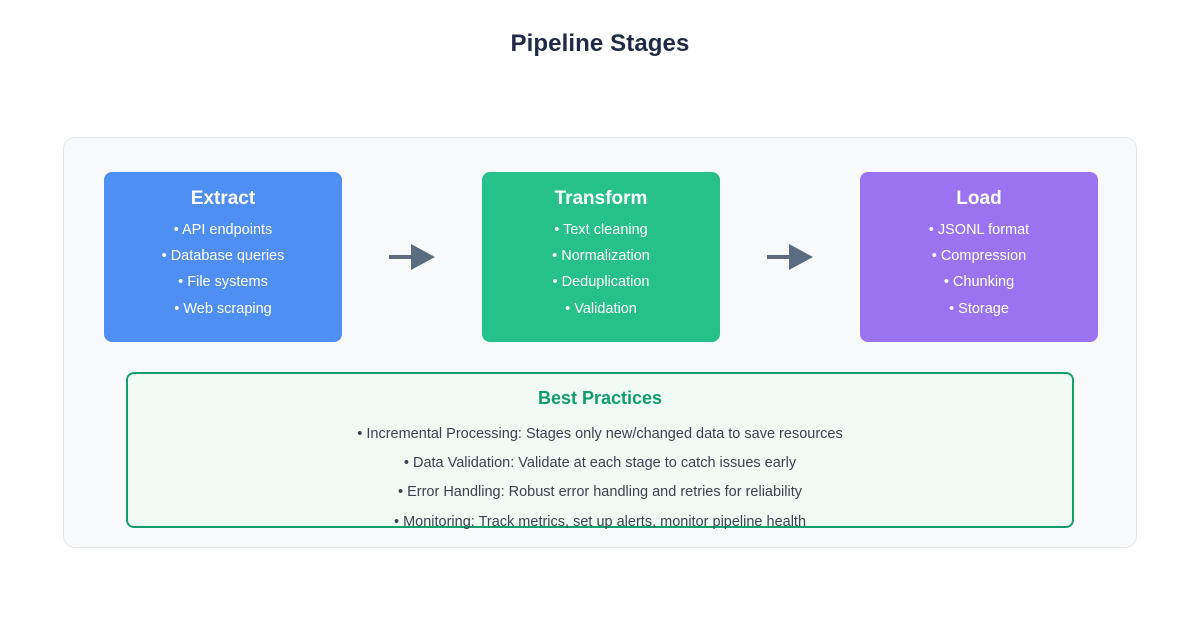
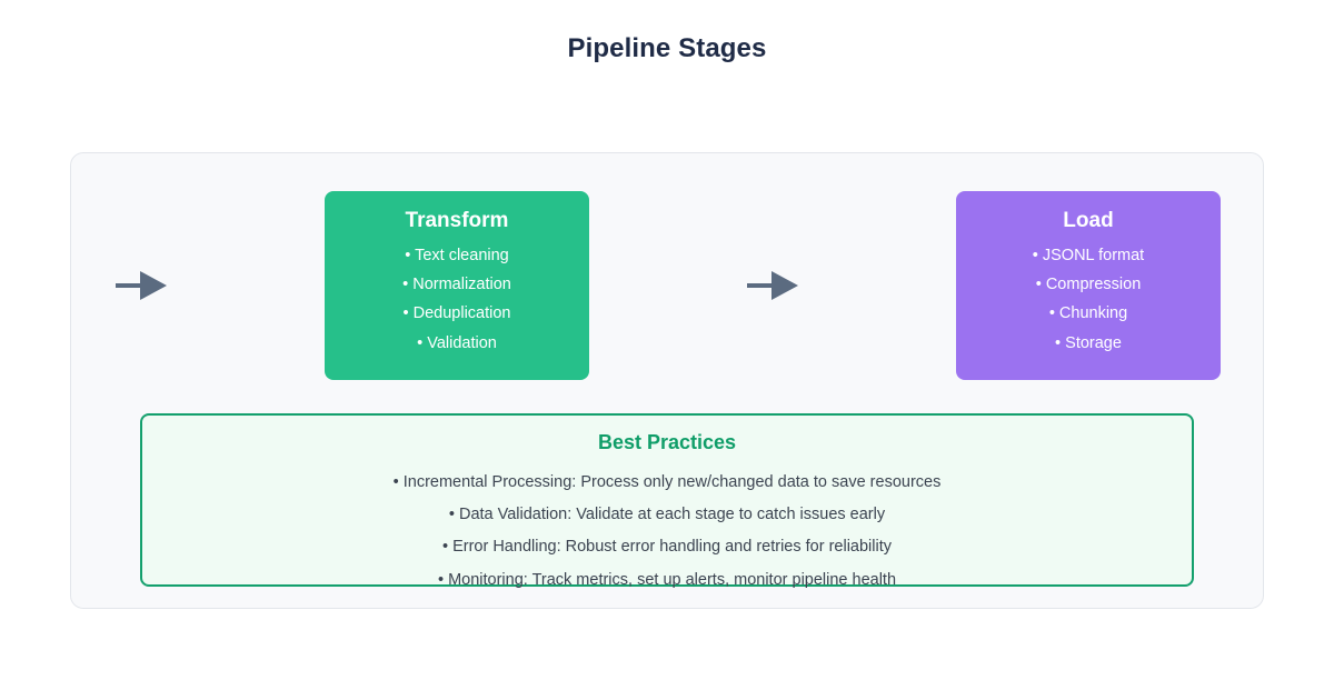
  Pipeline Stages
- Extract
- • API endpoints
- • Database queries
- • File systems
- • Web scraping
  Transform
  • Text cleaning
  • Normalization
  • Deduplication
  • Validation
  Load
  • JSONL format
  • Compression
  • Chunking
  • Storage
  Best Practices
- • Incremental Processing: Stages only new/changed data to save resources
+ • Incremental Processing: Process only new/changed data to save resources
  • Data Validation: Validate at each stage to catch issues early
  • Error Handling: Robust error handling and retries for reliability
  • Monitoring: Track metrics, set up alerts, monitor pipeline health
